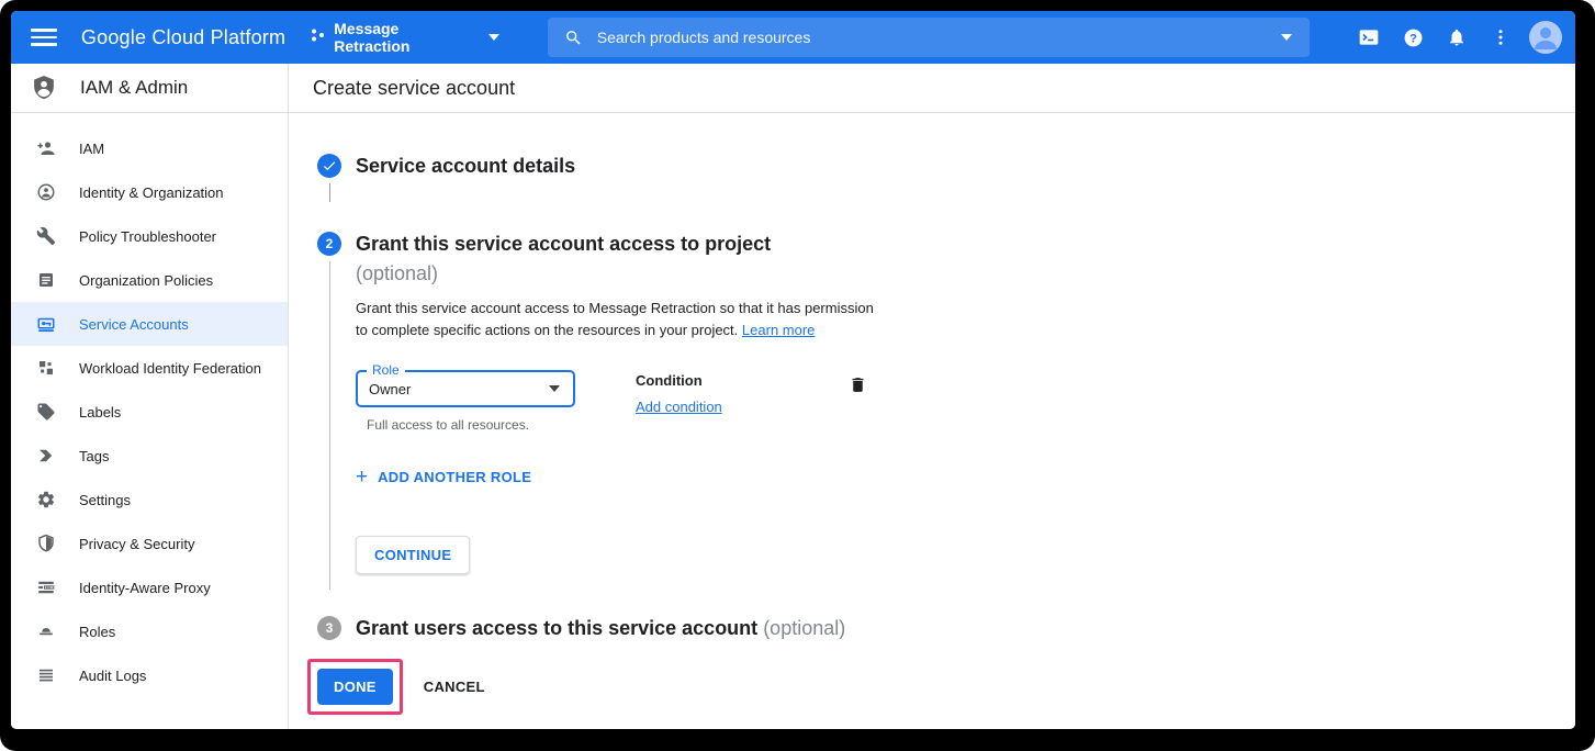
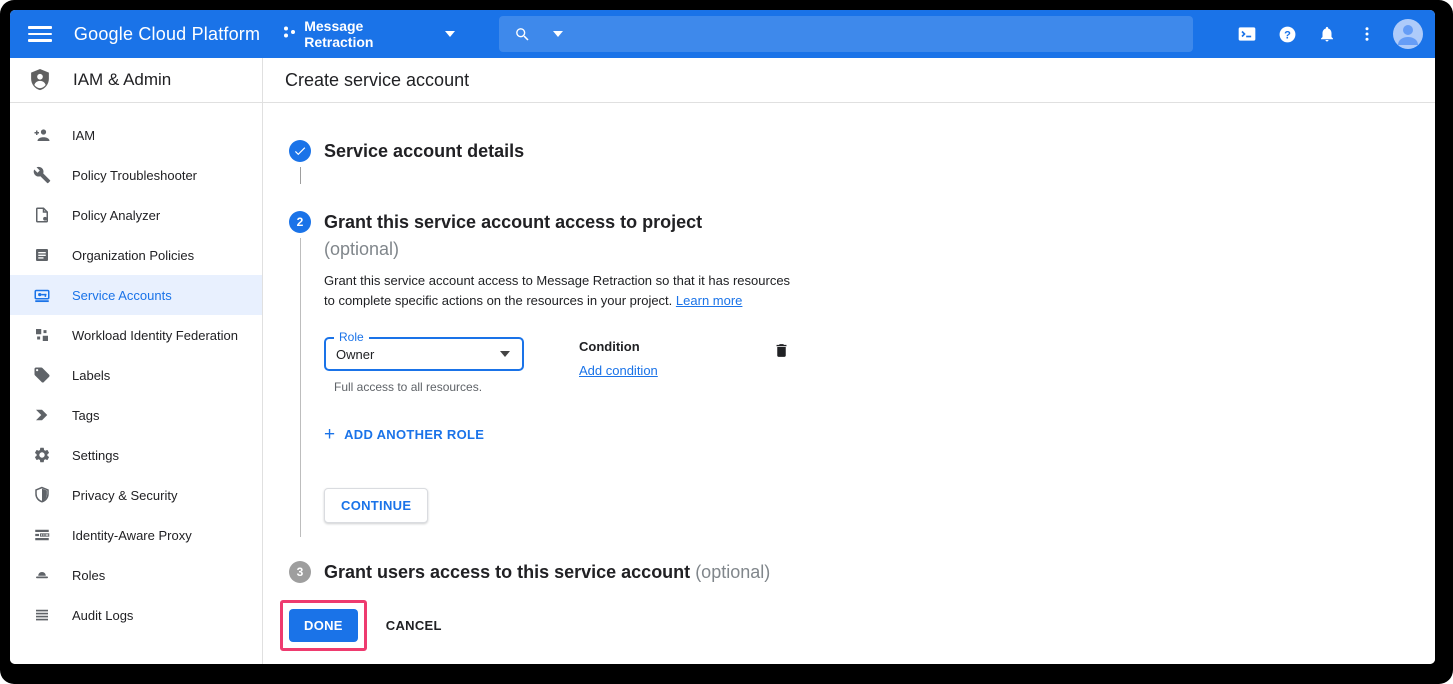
  Google Cloud Platform
  Message Retraction
- Search products and resources
  ?
  IAM & Admin
  IAM
- Identity & Organization
  Policy Troubleshooter
+ Policy Analyzer
  Organization Policies
  Service Accounts
  Workload Identity Federation
  Labels
  Tags
  Settings
  Privacy & Security
  Identity-Aware Proxy
  Roles
  Audit Logs
  Create service account
  Service account details
  2
  Grant this service account access to project
  (optional)
- Grant this service account access to Message Retraction so that it has permission to complete specific actions on the resources in your project. Learn more
+ Grant this service account access to Message Retraction so that it has resources to complete specific actions on the resources in your project. Learn more
  Role
  Owner
  Full access to all resources.
  Condition
  Add condition
  +
  ADD ANOTHER ROLE
  CONTINUE
  3
  Grant users access to this service account (optional)
  DONE
  CANCEL
